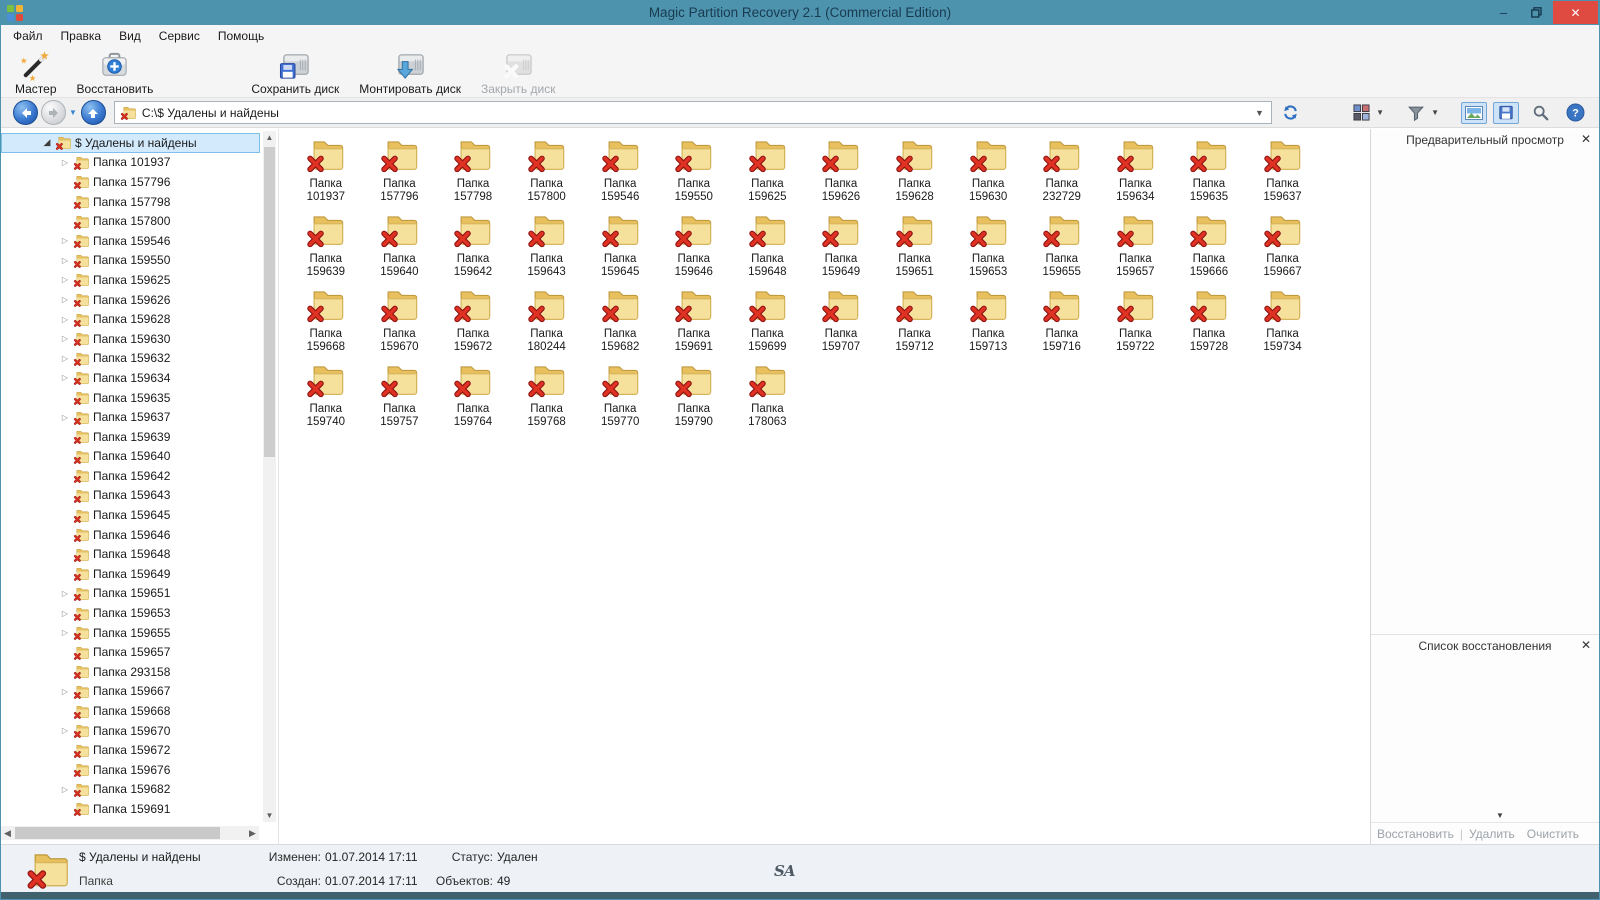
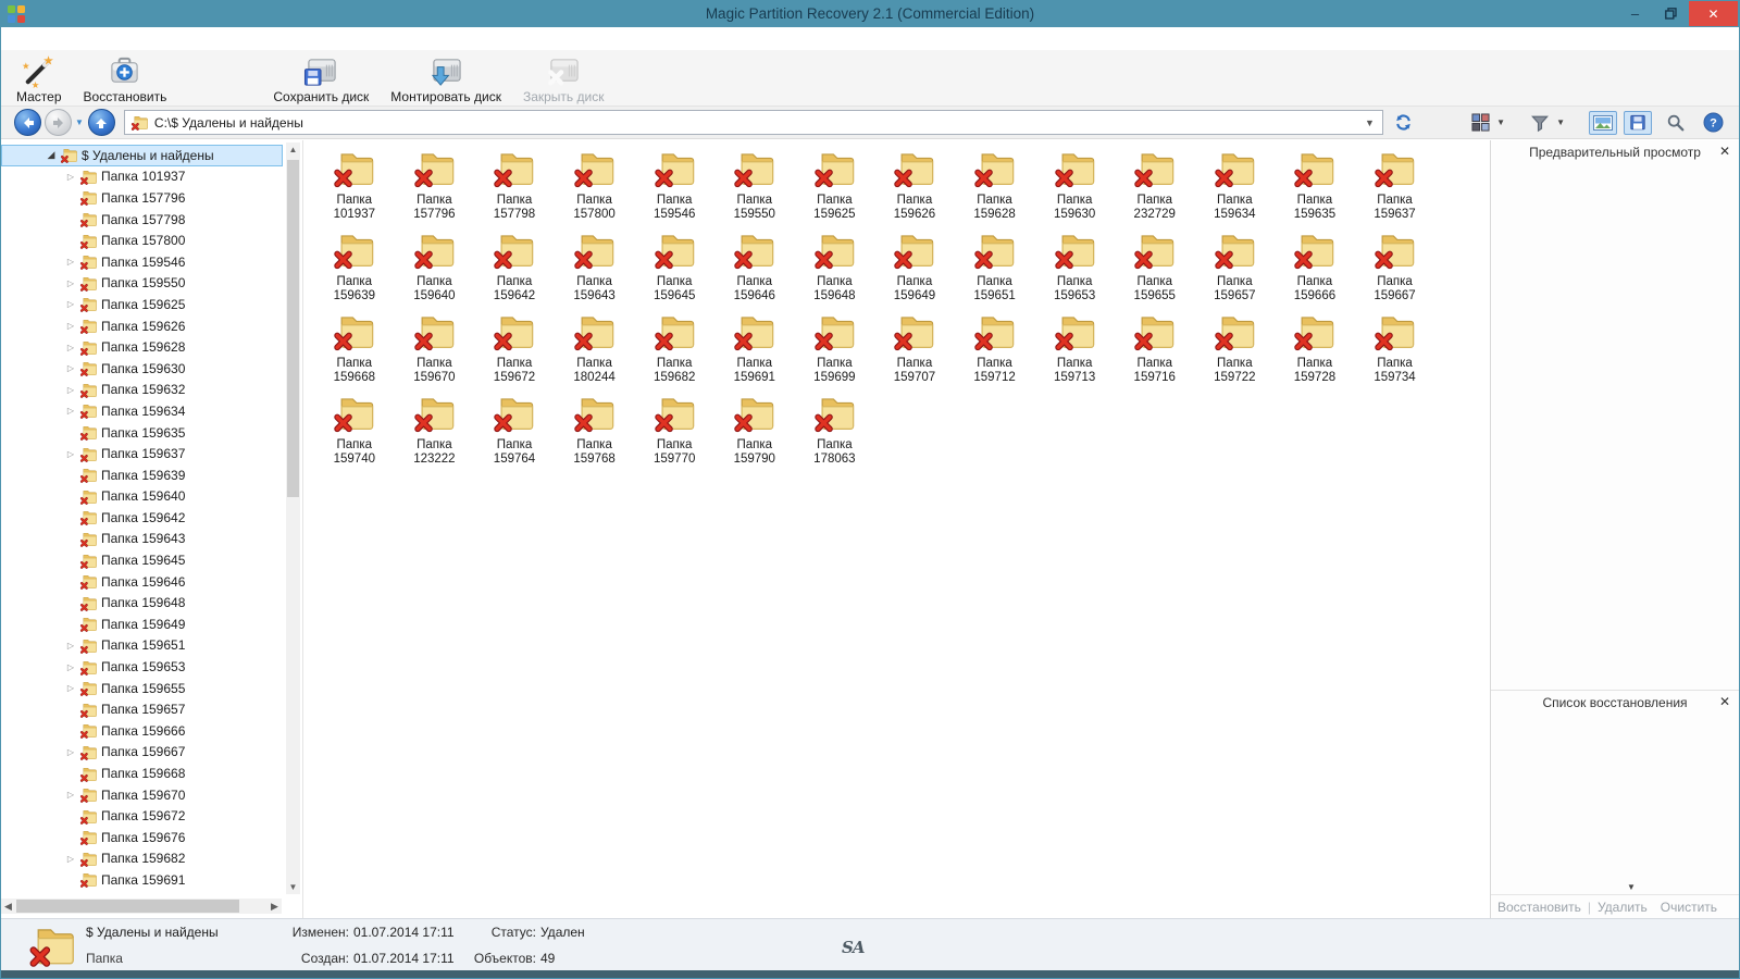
  Magic Partition Recovery 2.1 (Commercial Edition)
  –
  ✕
- Файл
- Правка
- Вид
- Сервис
- Помощь
  ★
  ★
  ★
  Мастер
  Восстановить
  Сохранить диск
  Монтировать диск
  Закрыть диск
  ▼
  C:\$ Удалены и найдены
  ▼
  ▼
  ▼
  ?
  ◢
  $ Удалены и найдены
  ▷
  Папка 101937
  Папка 157796
  Папка 157798
  Папка 157800
  ▷
  Папка 159546
  ▷
  Папка 159550
  ▷
  Папка 159625
  ▷
  Папка 159626
  ▷
  Папка 159628
  ▷
  Папка 159630
  ▷
  Папка 159632
  ▷
  Папка 159634
  Папка 159635
  ▷
  Папка 159637
  Папка 159639
  Папка 159640
  Папка 159642
  Папка 159643
  Папка 159645
  Папка 159646
  Папка 159648
  Папка 159649
  ▷
  Папка 159651
  ▷
  Папка 159653
  ▷
  Папка 159655
  Папка 159657
- Папка 293158
+ Папка 159666
  ▷
  Папка 159667
  Папка 159668
  ▷
  Папка 159670
  Папка 159672
  Папка 159676
  ▷
  Папка 159682
  Папка 159691
  ▲
  ▼
  ◀
  ▶
  Папка
  101937
  Папка
  157796
  Папка
  157798
  Папка
  157800
  Папка
  159546
  Папка
  159550
  Папка
  159625
  Папка
  159626
  Папка
  159628
  Папка
  159630
  Папка
  232729
  Папка
  159634
  Папка
  159635
  Папка
  159637
  Папка
  159639
  Папка
  159640
  Папка
  159642
  Папка
  159643
  Папка
  159645
  Папка
  159646
  Папка
  159648
  Папка
  159649
  Папка
  159651
  Папка
  159653
  Папка
  159655
  Папка
  159657
  Папка
  159666
  Папка
  159667
  Папка
  159668
  Папка
  159670
  Папка
  159672
  Папка
  180244
  Папка
  159682
  Папка
  159691
  Папка
  159699
  Папка
  159707
  Папка
  159712
  Папка
  159713
  Папка
  159716
  Папка
  159722
  Папка
  159728
  Папка
  159734
  Папка
  159740
  Папка
- 159757
+ 123222
  Папка
  159764
  Папка
  159768
  Папка
  159770
  Папка
  159790
  Папка
  178063
  Предварительный просмотр
  ✕
  Список восстановления
  ✕
  ▼
  Восстановить
  |
  Удалить
  Очистить
  $ Удалены и найдены
  Папка
  Изменен:
  01.07.2014 17:11
  Создан:
  01.07.2014 17:11
  Статус:
  Удален
  Объектов:
  49
  SA
